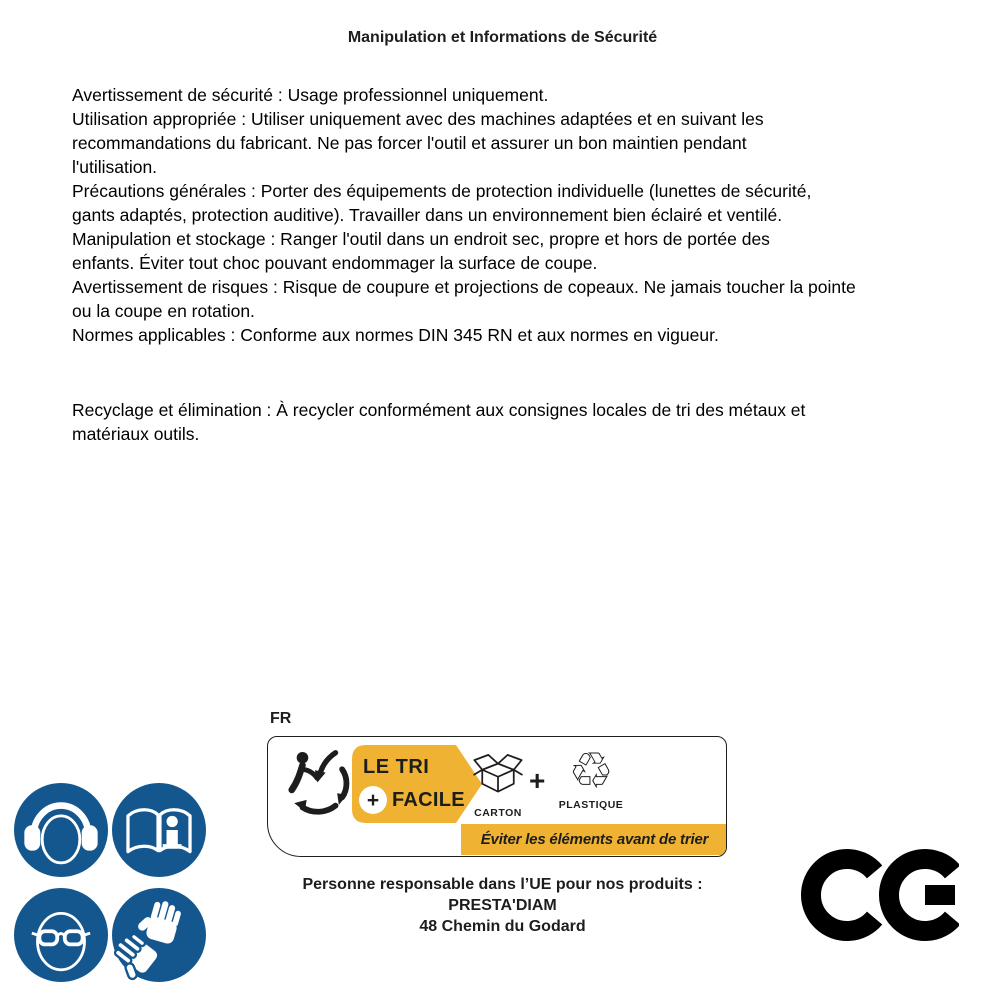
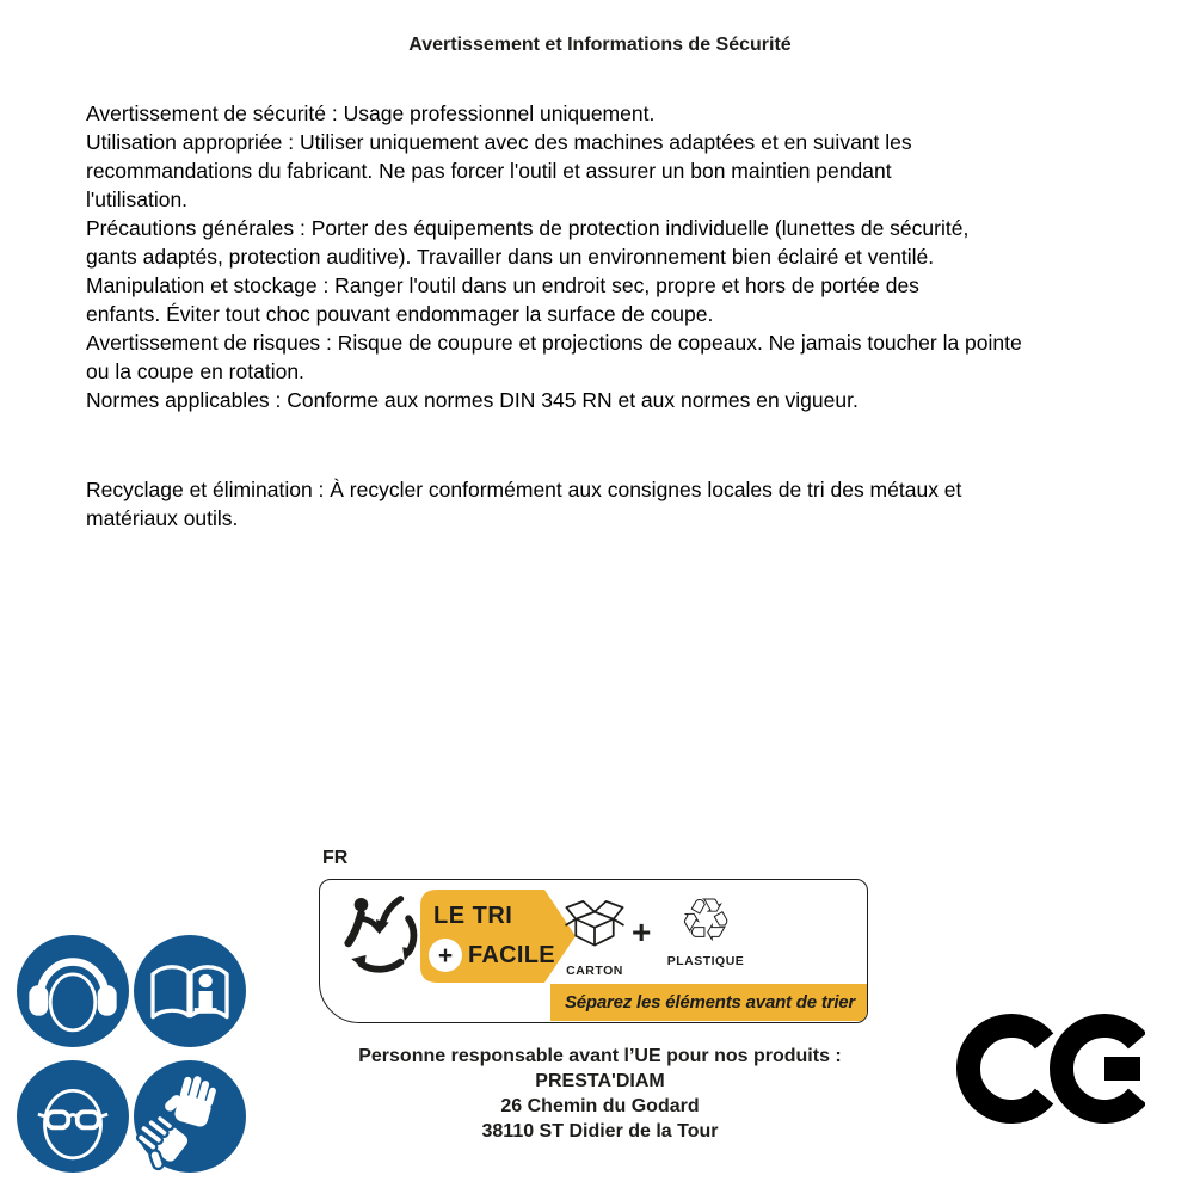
- Manipulation et Informations de Sécurité
+ Avertissement et Informations de Sécurité
  Avertissement de sécurité : Usage professionnel uniquement.
  Utilisation appropriée : Utiliser uniquement avec des machines adaptées et en suivant les
  recommandations du fabricant. Ne pas forcer l'outil et assurer un bon maintien pendant
  l'utilisation.
  Précautions générales : Porter des équipements de protection individuelle (lunettes de sécurité,
  gants adaptés, protection auditive). Travailler dans un environnement bien éclairé et ventilé.
  Manipulation et stockage : Ranger l'outil dans un endroit sec, propre et hors de portée des
  enfants. Éviter tout choc pouvant endommager la surface de coupe.
  Avertissement de risques : Risque de coupure et projections de copeaux. Ne jamais toucher la pointe
  ou la coupe en rotation.
  Normes applicables : Conforme aux normes DIN 345 RN et aux normes en vigueur.
  Recyclage et élimination : À recycler conformément aux consignes locales de tri des métaux et
  matériaux outils.
  FR
  LE TRI
  +
  FACILE
  CARTON
  +
  ♲
  PLASTIQUE
- Éviter les éléments avant de trier
+ Séparez les éléments avant de trier
- Personne responsable dans l’UE pour nos produits :
+ Personne responsable avant l’UE pour nos produits :
  PRESTA'DIAM
- 48 Chemin du Godard
+ 26 Chemin du Godard
+ 38110 ST Didier de la Tour
